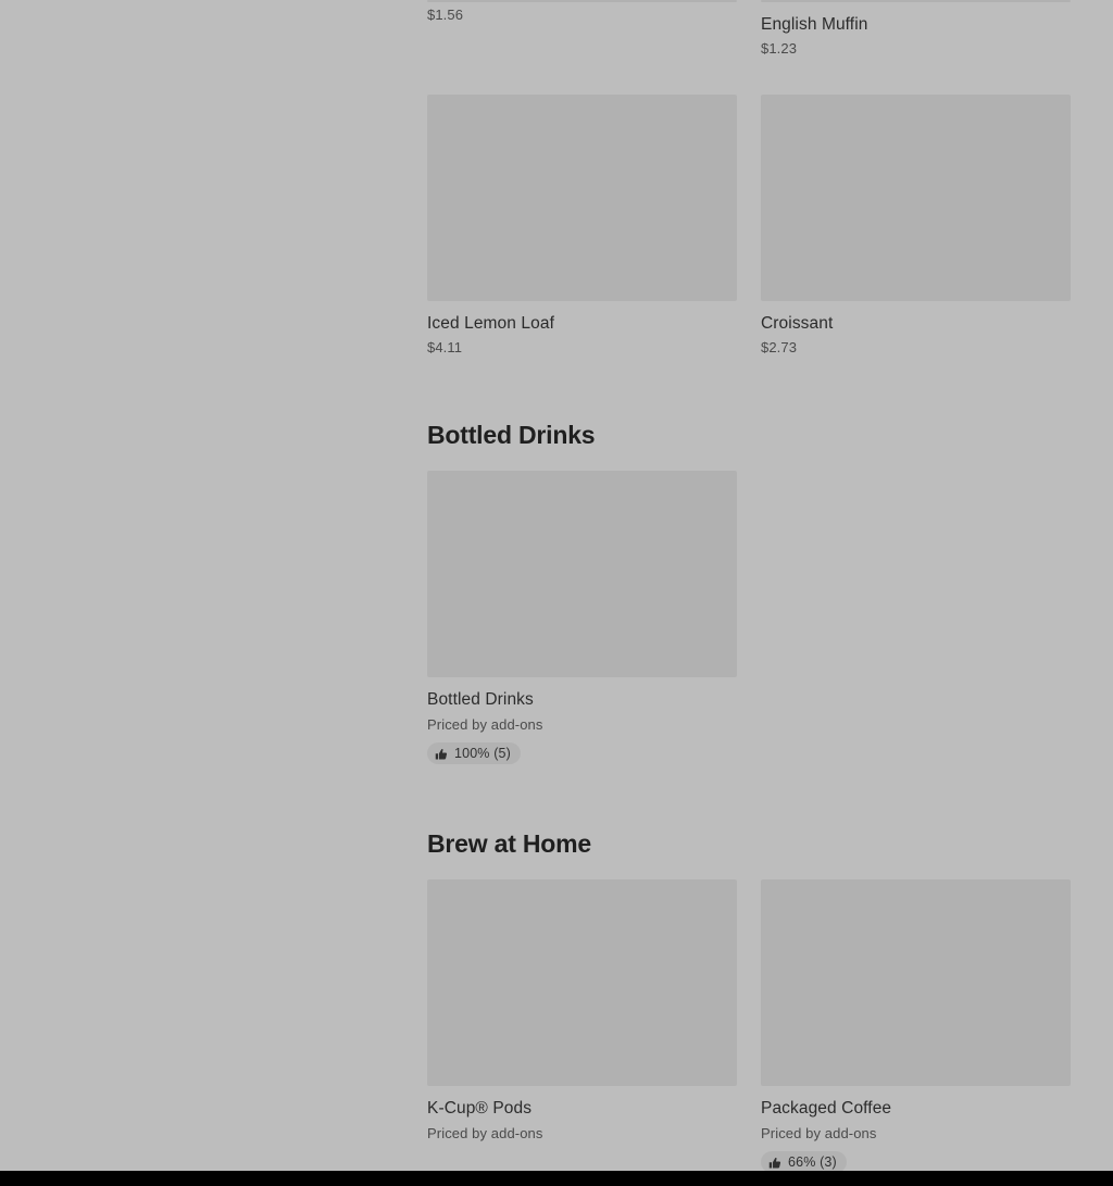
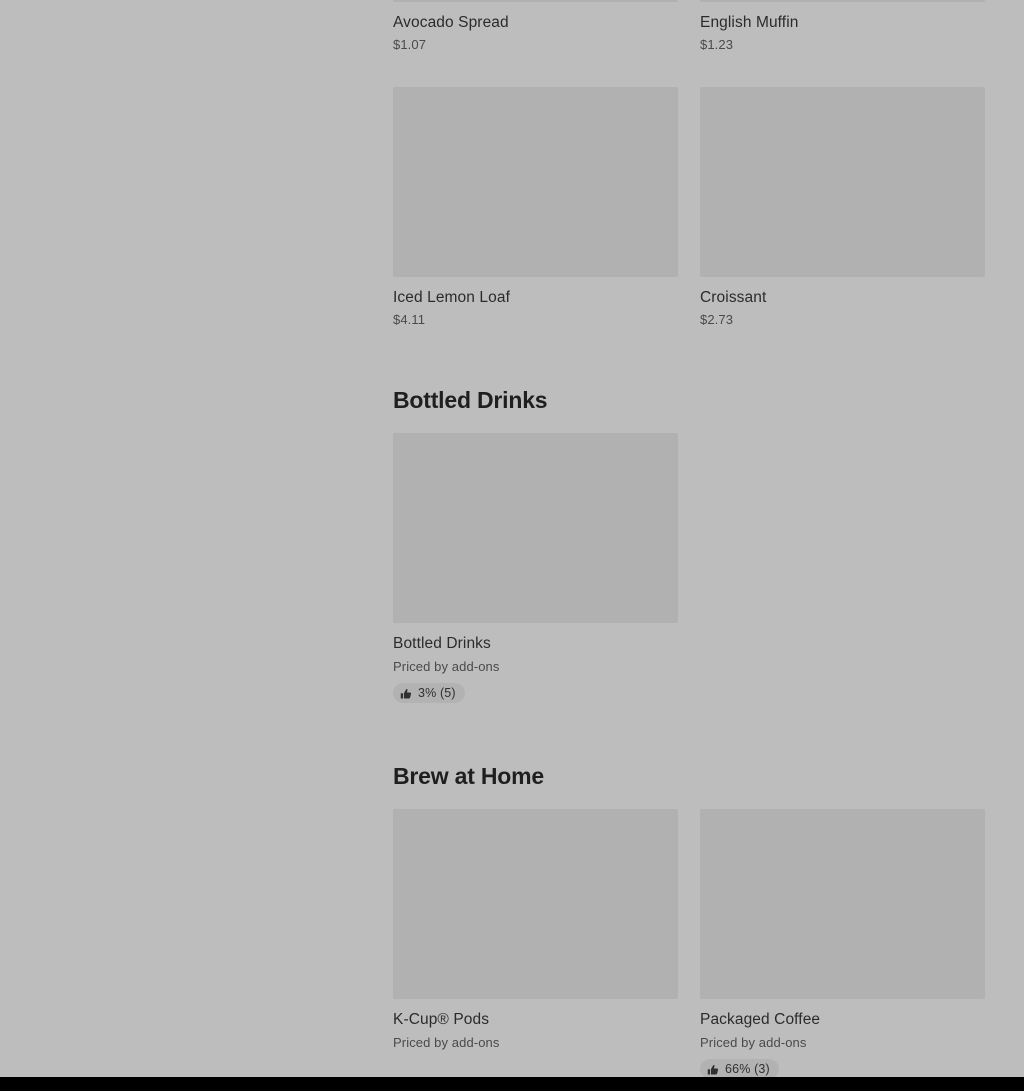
+ Avocado Spread
- $1.56
+ $1.07
  English Muffin
  $1.23
  Iced Lemon Loaf
  $4.11
  Croissant
  $2.73
  Bottled Drinks
  Bottled Drinks
  Priced by add-ons
- 100% (5)
+ 3% (5)
  Brew at Home
  K-Cup® Pods
  Priced by add-ons
  Packaged Coffee
  Priced by add-ons
  66% (3)
